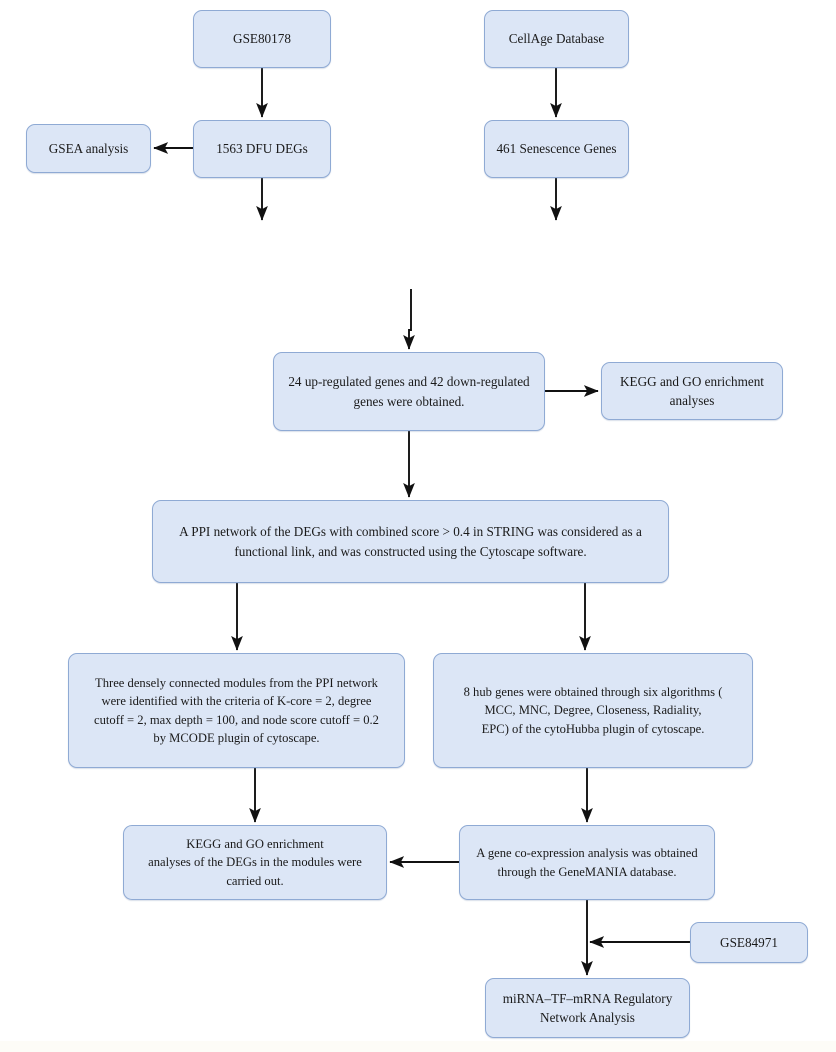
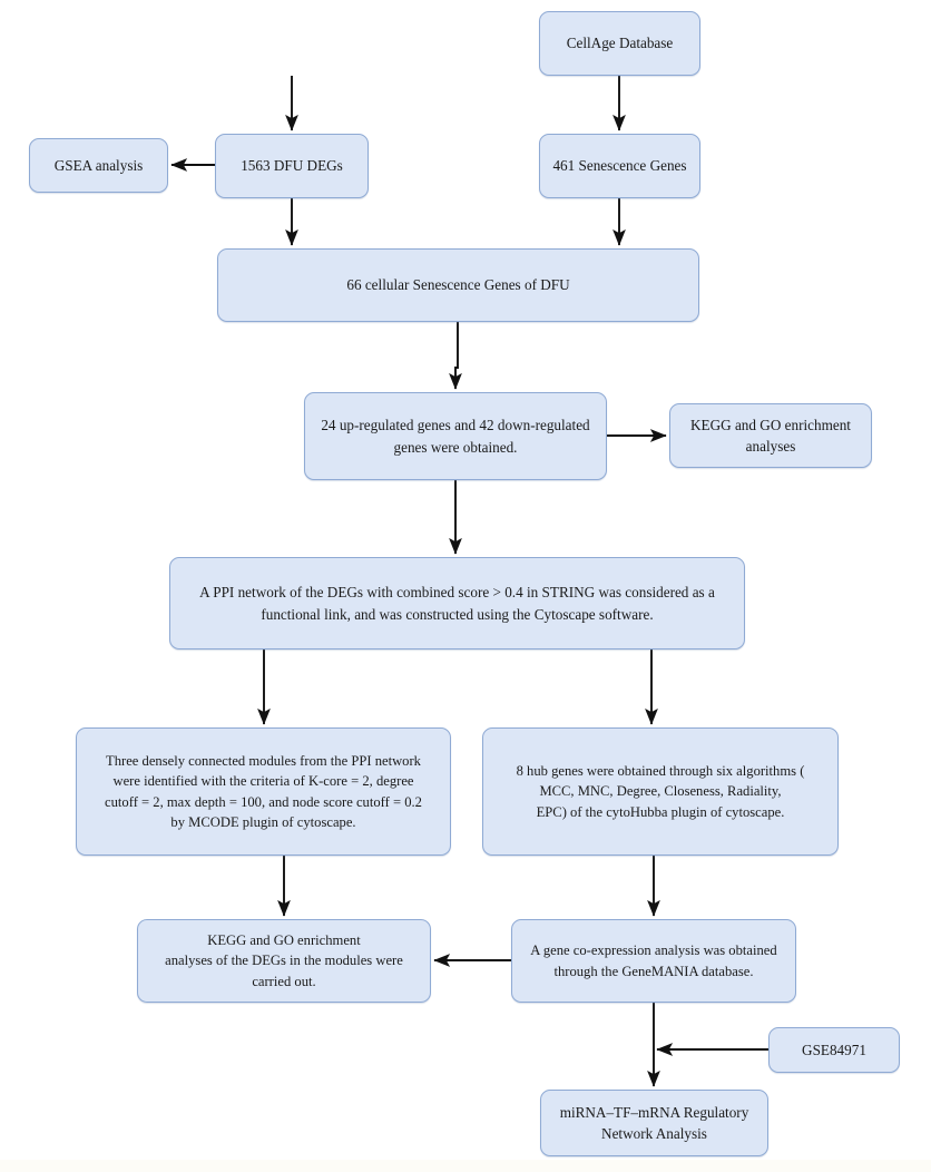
- GSE80178
  CellAge Database
  GSEA analysis
  1563 DFU DEGs
  461 Senescence Genes
+ 66 cellular Senescence Genes of DFU
  24 up-regulated genes and 42 down-regulated
  genes were obtained.
  KEGG and GO enrichment
  analyses
  A PPI network of the DEGs with combined score > 0.4 in STRING was considered as a
  functional link, and was constructed using the Cytoscape software.
  Three densely connected modules from the PPI network
  were identified with the criteria of K-core = 2, degree
  cutoff = 2, max depth = 100, and node score cutoff = 0.2
  by MCODE plugin of cytoscape.
  8 hub genes were obtained through six algorithms (
  MCC, MNC, Degree, Closeness, Radiality,
  EPC) of the cytoHubba plugin of cytoscape.
  KEGG and GO enrichment
  analyses of the DEGs in the modules were
  carried out.
  A gene co-expression analysis was obtained
  through the GeneMANIA database.
  GSE84971
  miRNA–TF–mRNA Regulatory
  Network Analysis
